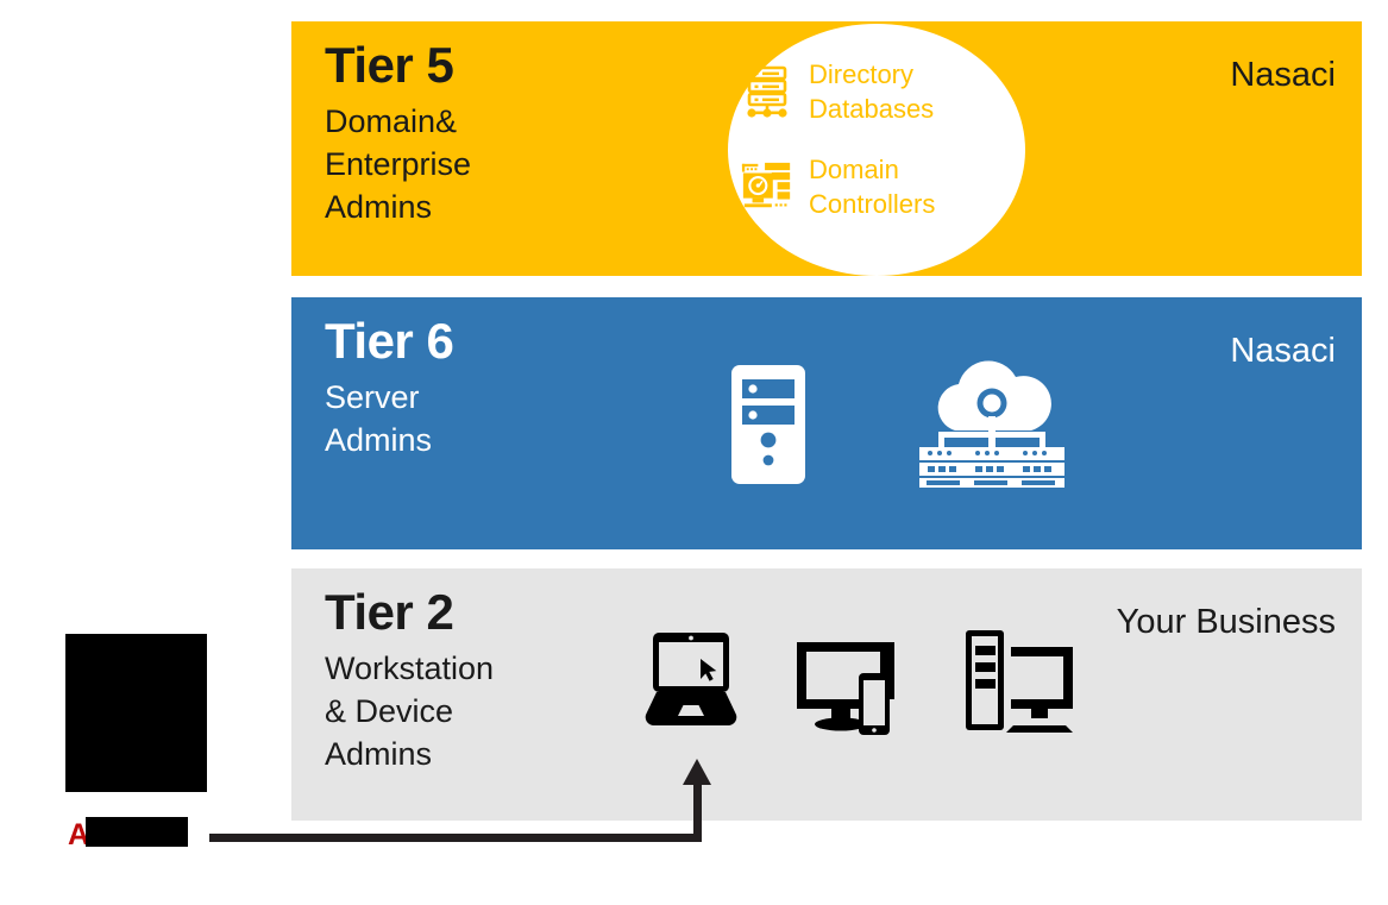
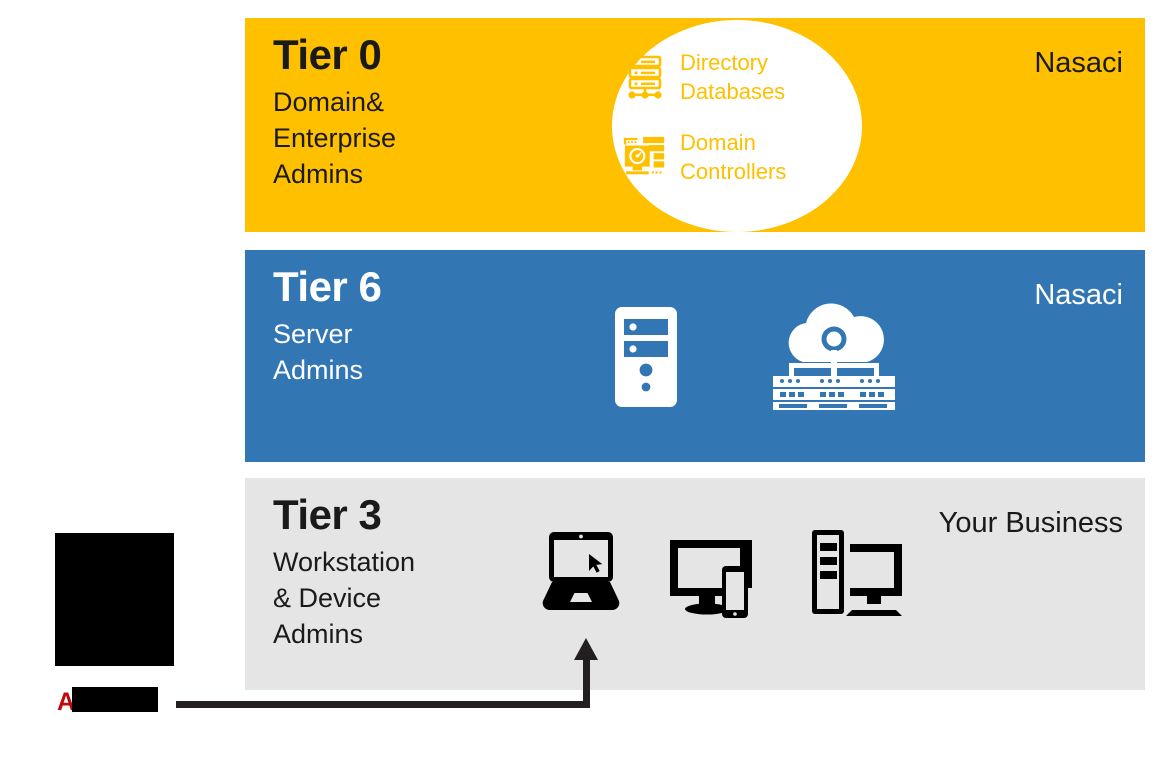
- Tier 5
+ Tier 0
  Domain&
  Enterprise
  Admins
  Nasaci
  Directory
  Databases
  Domain
  Controllers
  Tier 6
  Server
  Admins
  Nasaci
- Tier 2
+ Tier 3
  Workstation
  & Device
  Admins
  Your Business
